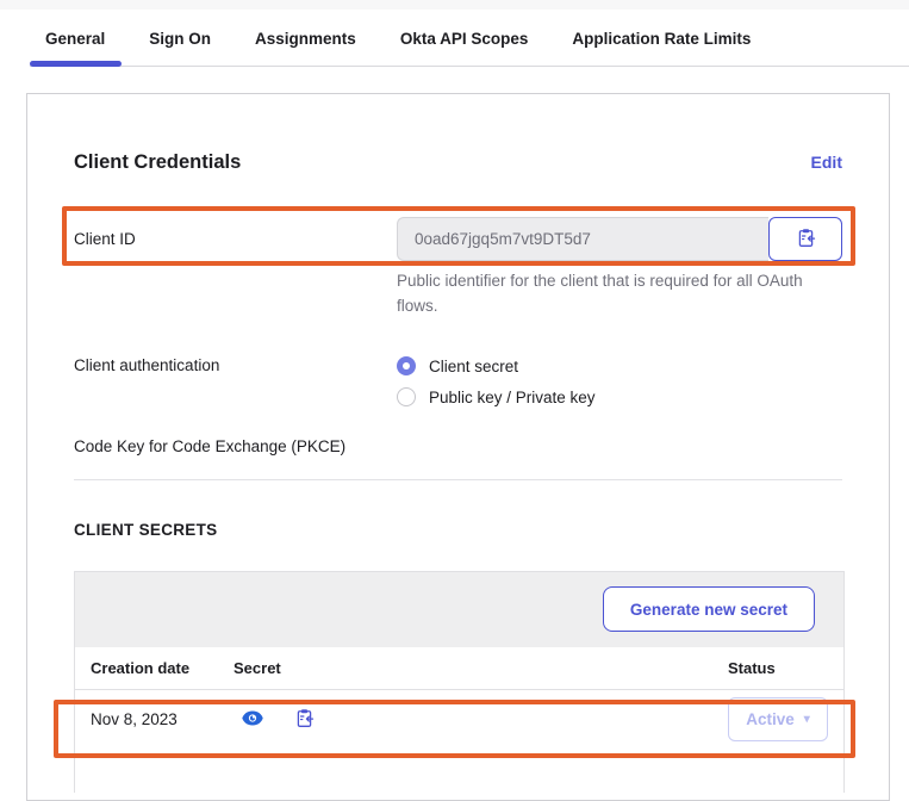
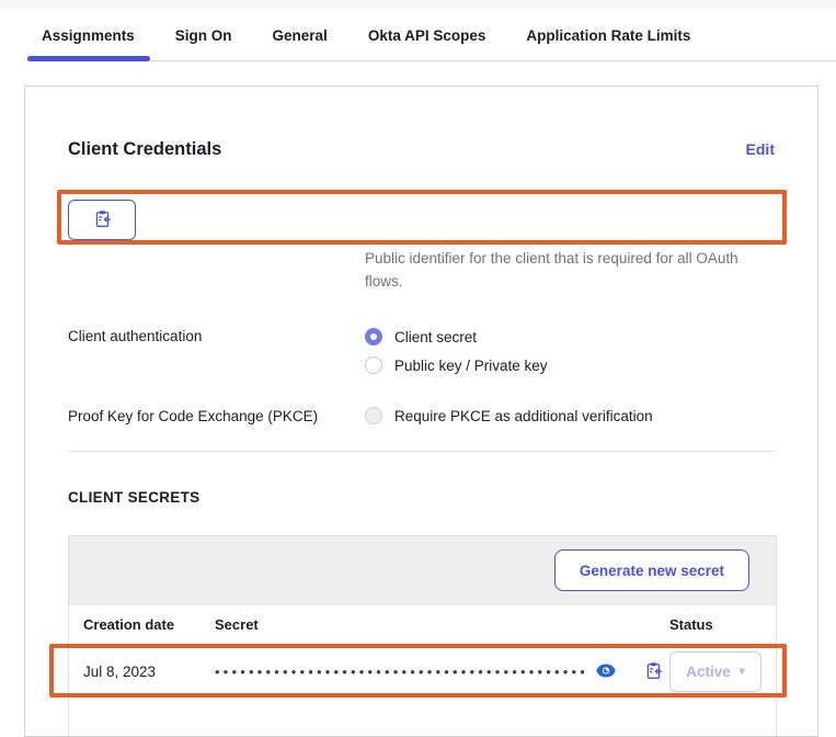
- General
+ Assignments
  Sign On
- Assignments
+ General
  Okta API Scopes
  Application Rate Limits
  Client Credentials
  Edit
- Client ID
- 0oad67jgq5m7vt9DT5d7
  Public identifier for the client that is required for all OAuth flows.
  Client authentication
  Client secret
  Public key / Private key
- Code Key for Code Exchange (PKCE)
+ Proof Key for Code Exchange (PKCE)
+ Require PKCE as additional verification
  CLIENT SECRETS
  Generate new secret
  Creation date
  Secret
  Status
- Nov 8, 2023
+ Jul 8, 2023
+ ••••••••••••••••••••••••••••••••••••••••••••
  Active
  ▾
